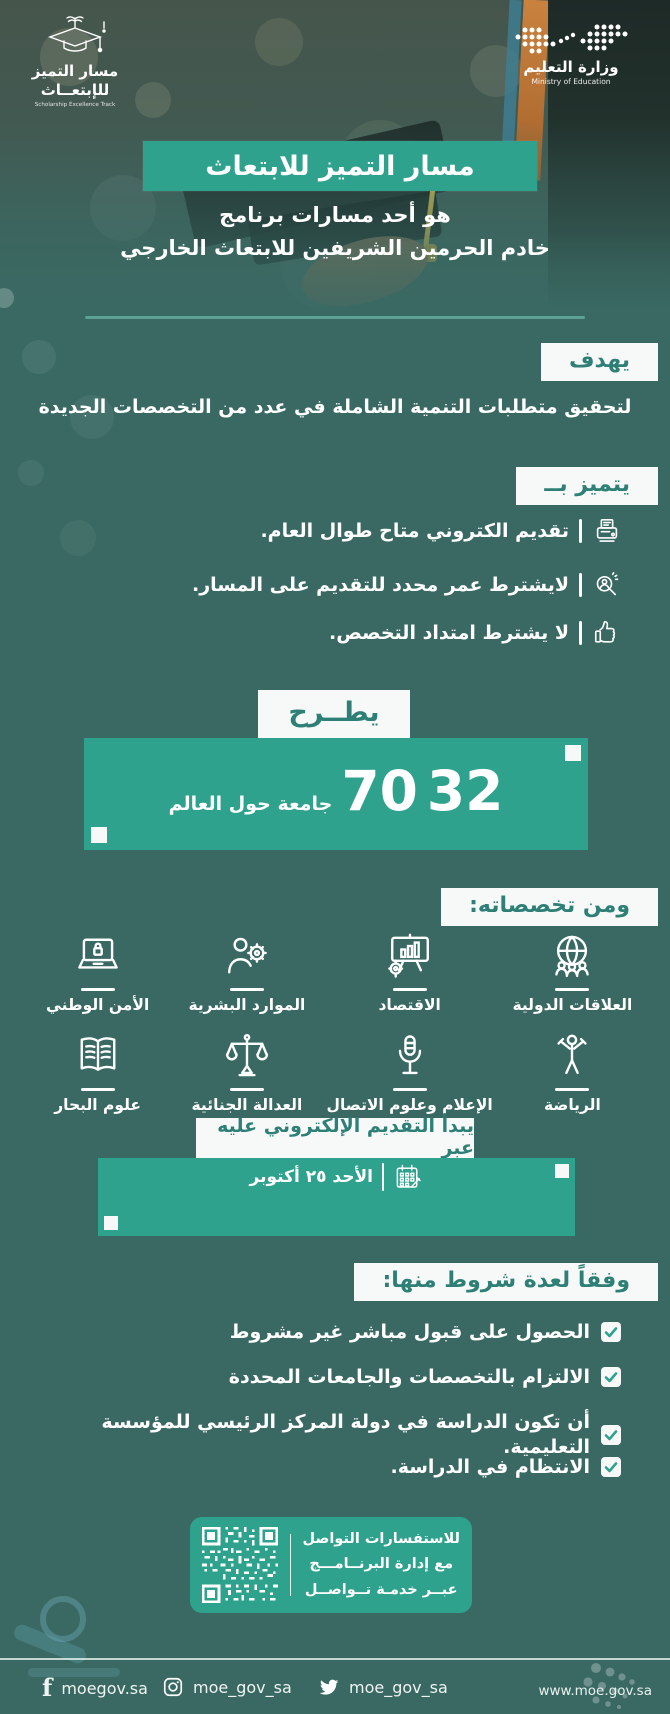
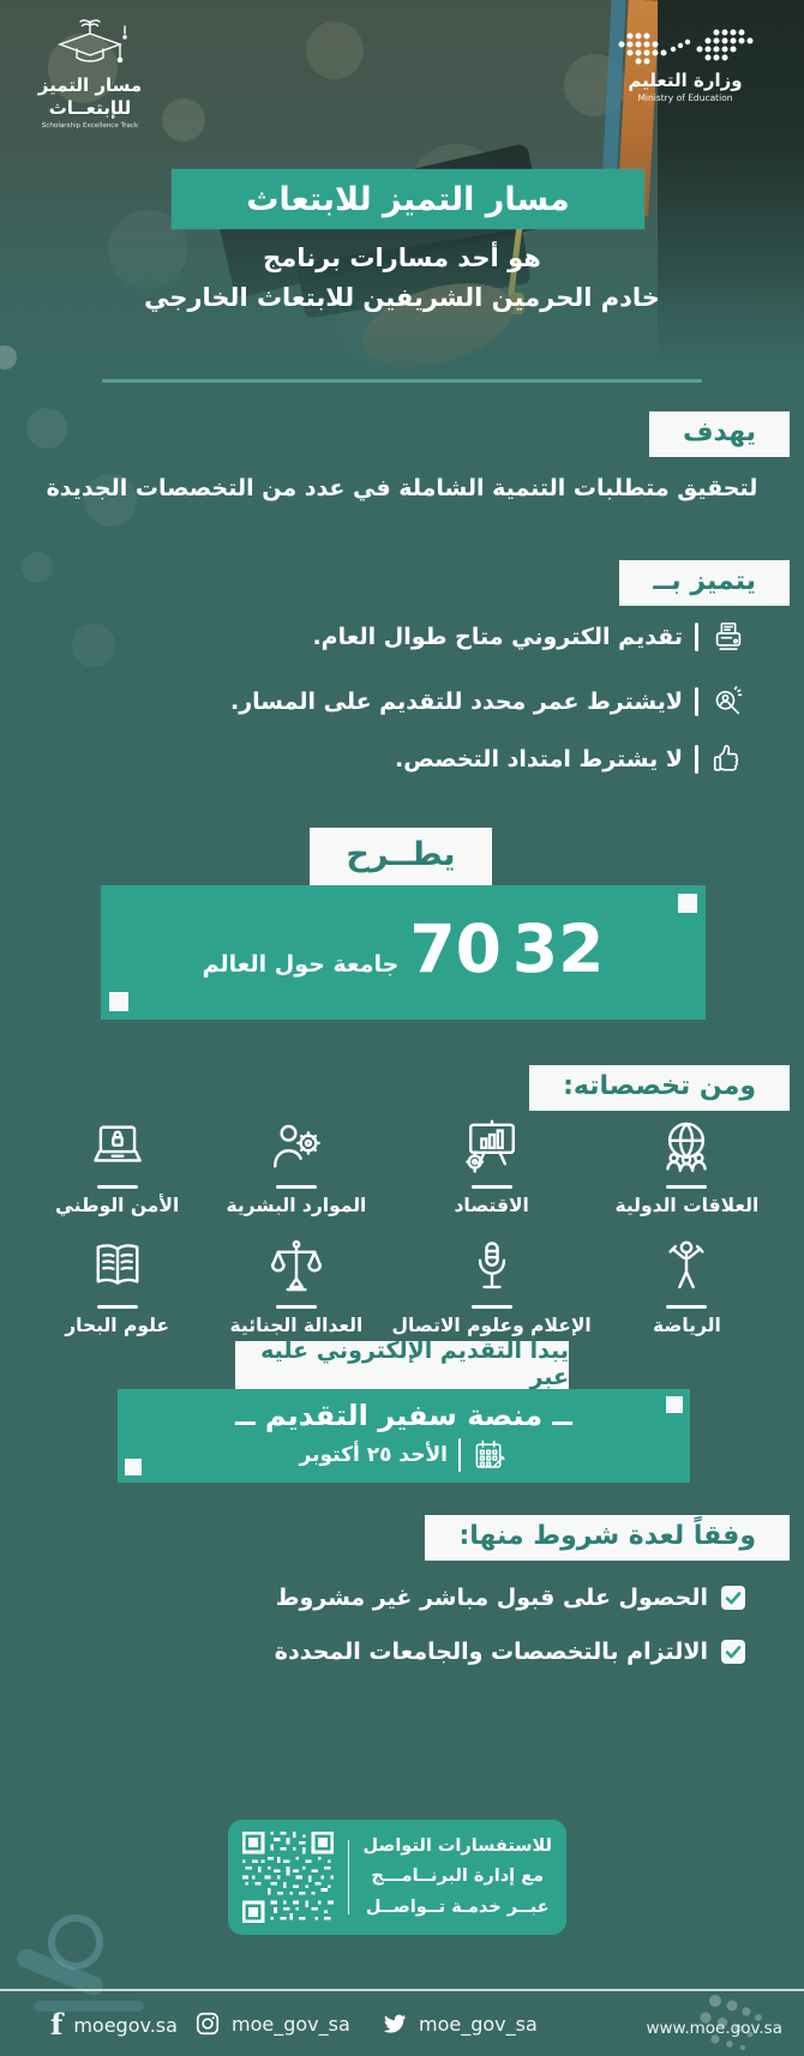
  مسار التميز
  للإبتعــاث
  وزارة التعليم
  Ministry of Education
  مسار التميز للابتعاث
  هو أحد مسارات برنامج
  خادم الحرمين الشريفين للابتعاث الخارجي
  يهدف
  لتحقيق متطلبات التنمية الشاملة في عدد من التخصصات الجديدة
  يتميز بــ
  تقديم الكتروني متاح طوال العام.
  لايشترط عمر محدد للتقديم على المسار.
  لا يشترط امتداد التخصص.
  يطــرح
  32
  70
  جامعة حول العالم
  ومن تخصصاته:
  العلاقات الدولية
  الاقتصاد
  الموارد البشرية
  الأمن الوطني
  الرياضة
  الإعلام وعلوم الاتصال
  العدالة الجنائية
  علوم البحار
  يبدأ التقديم الإلكتروني عليه عبر
+ ــ منصة سفير التقديم ــ
  الأحد ٢٥ أكتوبر
  وفقاً لعدة شروط منها:
  الحصول على قبول مباشر غير مشروط
  الالتزام بالتخصصات والجامعات المحددة
- أن تكون الدراسة في دولة المركز الرئيسي للمؤسسة التعليمية.
- الانتظام في الدراسة.
  للاستفسارات التواصل
  مع إدارة البرنــامـــج
  عبــر خدمـة تــواصــل
  f
  moegov.sa
  moe_gov_sa
  moe_gov_sa
  www.moe.gov.sa
